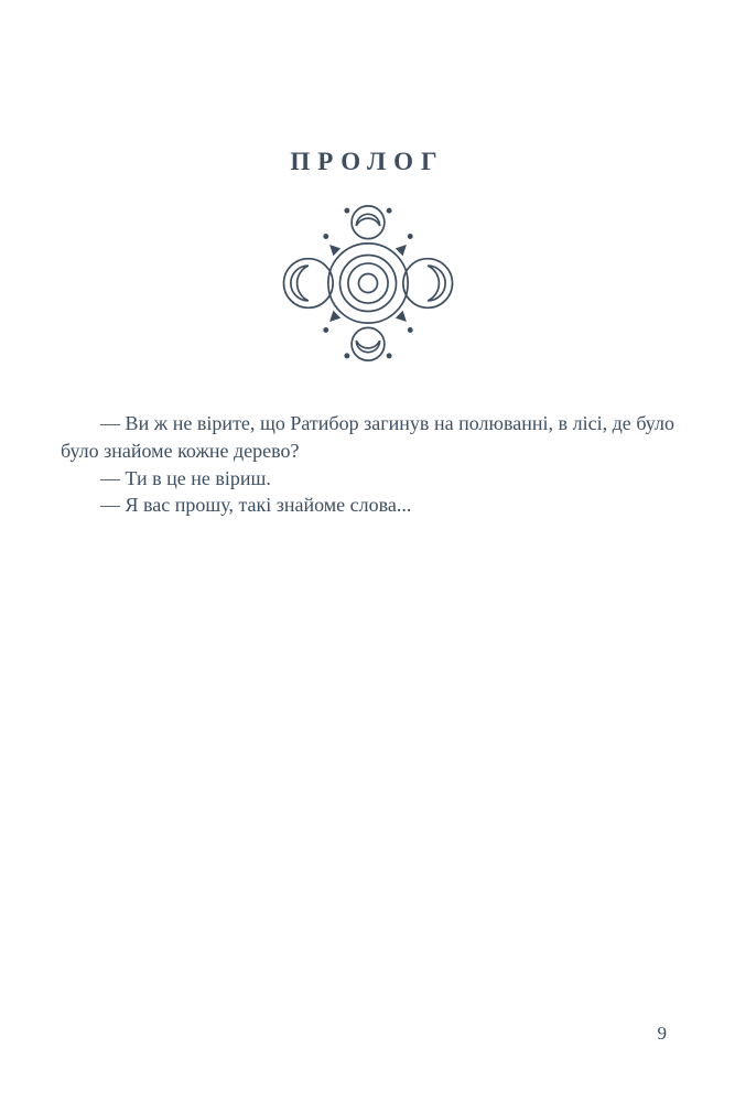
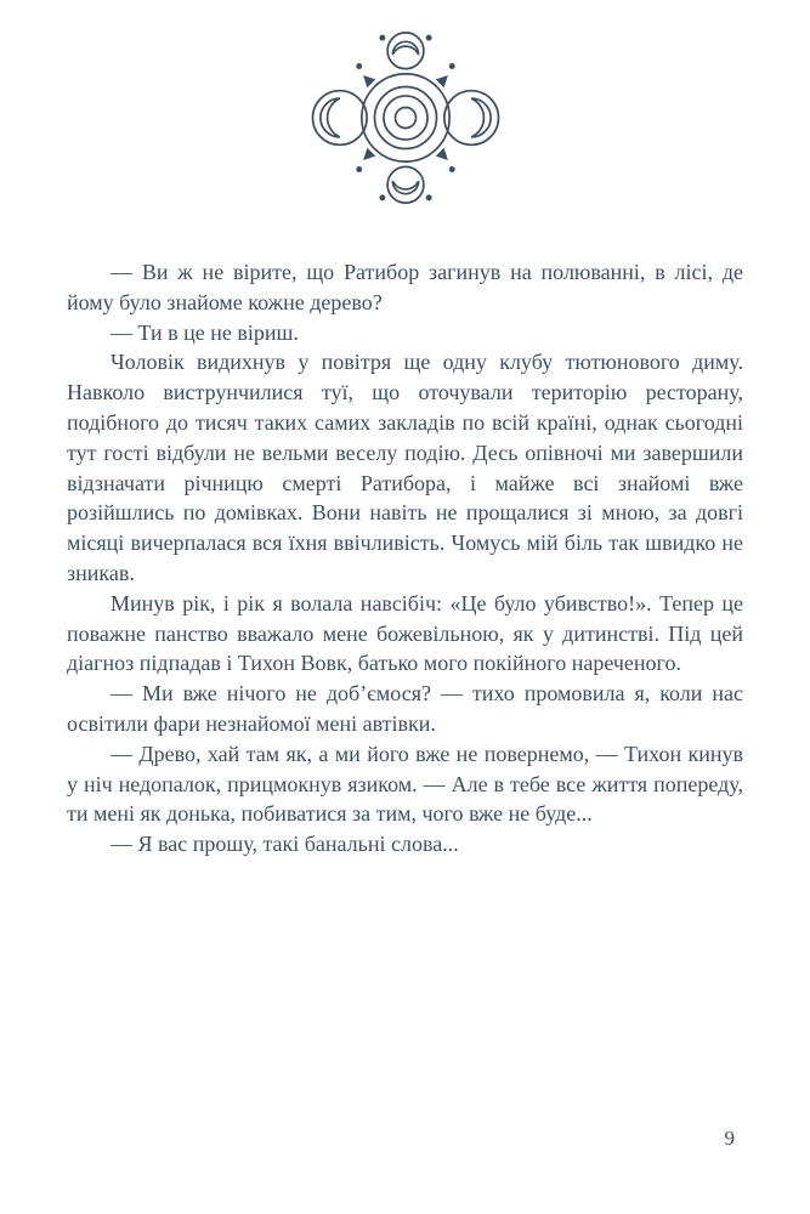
- ПРОЛОГ
- — Ви ж не вірите, що Ратибор загинув на полюванні, в лісі, де було було знайоме кожне дерево?
+ — Ви ж не вірите, що Ратибор загинув на полюванні, в лісі, де йому було знайоме кожне дерево?
  — Ти в це не віриш.
+ Чоловік видихнув у повітря ще одну клубу тютюнового диму. Навколо виструнчилися туї, що оточували територію ресторану, подібного до тисяч таких самих закладів по всій країні, однак сьогодні тут гості відбули не вельми веселу подію. Десь опівночі ми завершили відзначати річницю смерті Ратибора, і майже всі знайомі вже розійшлись по домівках. Вони навіть не прощалися зі мною, за довгі місяці вичерпалася вся їхня ввічливість. Чомусь мій біль так швидко не зникав.
+ Минув рік, і рік я волала навсібіч: «Це було убивство!». Тепер це поважне панство вважало мене божевільною, як у дитинстві. Під цей діагноз підпадав і Тихон Вовк, батько мого покійного нареченого.
+ — Ми вже нічого не доб’ємося? — тихо промовила я, коли нас освітили фари незнайомої мені автівки.
+ — Древо, хай там як, а ми його вже не повернемо, — Тихон кинув у ніч недопалок, прицмокнув язиком. — Але в тебе все життя попереду, ти мені як донька, побиватися за тим, чого вже не буде...
- — Я вас прошу, такі знайоме слова...
+ — Я вас прошу, такі банальні слова...
  9
